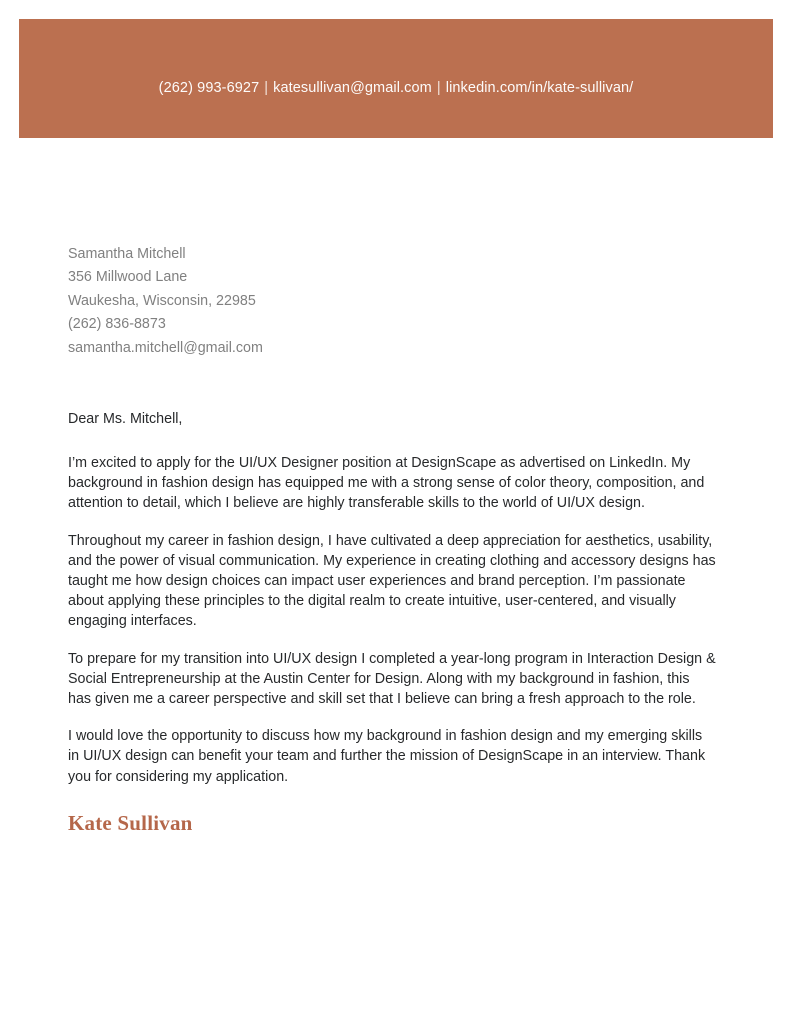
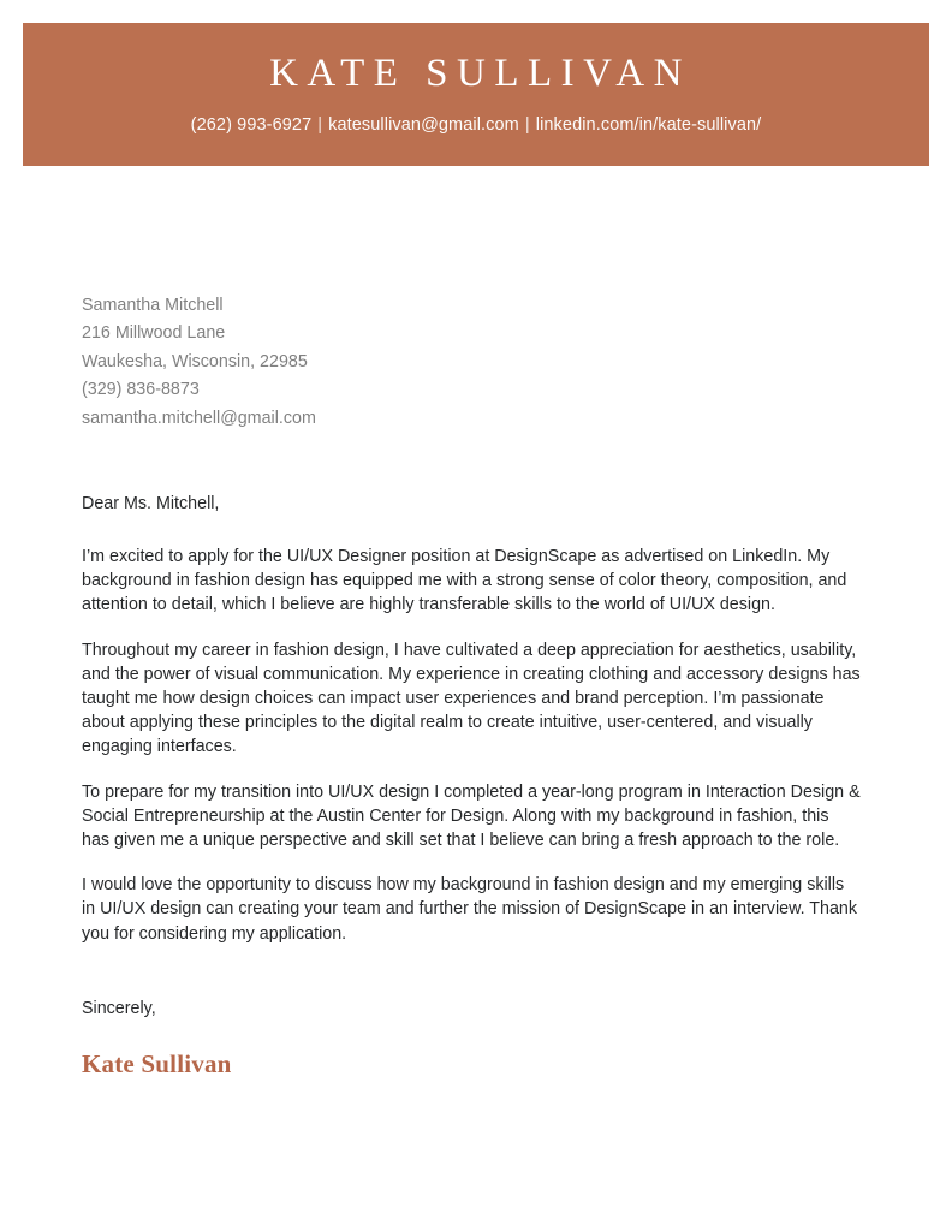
+ KATE SULLIVAN
  (262) 993-6927 | katesullivan@gmail.com | linkedin.com/in/kate-sullivan/
  Samantha Mitchell
- 356 Millwood Lane
+ 216 Millwood Lane
  Waukesha, Wisconsin, 22985
- (262) 836-8873
+ (329) 836-8873
  samantha.mitchell@gmail.com
  Dear Ms. Mitchell,
  I’m excited to apply for the UI/UX Designer position at DesignScape as advertised on LinkedIn. My background in fashion design has equipped me with a strong sense of color theory, composition, and attention to detail, which I believe are highly transferable skills to the world of UI/UX design.
  Throughout my career in fashion design, I have cultivated a deep appreciation for aesthetics, usability, and the power of visual communication. My experience in creating clothing and accessory designs has taught me how design choices can impact user experiences and brand perception. I’m passionate about applying these principles to the digital realm to create intuitive, user-centered, and visually engaging interfaces.
- To prepare for my transition into UI/UX design I completed a year-long program in Interaction Design & Social Entrepreneurship at the Austin Center for Design. Along with my background in fashion, this has given me a career perspective and skill set that I believe can bring a fresh approach to the role.
+ To prepare for my transition into UI/UX design I completed a year-long program in Interaction Design & Social Entrepreneurship at the Austin Center for Design. Along with my background in fashion, this has given me a unique perspective and skill set that I believe can bring a fresh approach to the role.
- I would love the opportunity to discuss how my background in fashion design and my emerging skills in UI/UX design can benefit your team and further the mission of DesignScape in an interview. Thank you for considering my application.
+ I would love the opportunity to discuss how my background in fashion design and my emerging skills in UI/UX design can creating your team and further the mission of DesignScape in an interview. Thank you for considering my application.
+ Sincerely,
  Kate Sullivan
